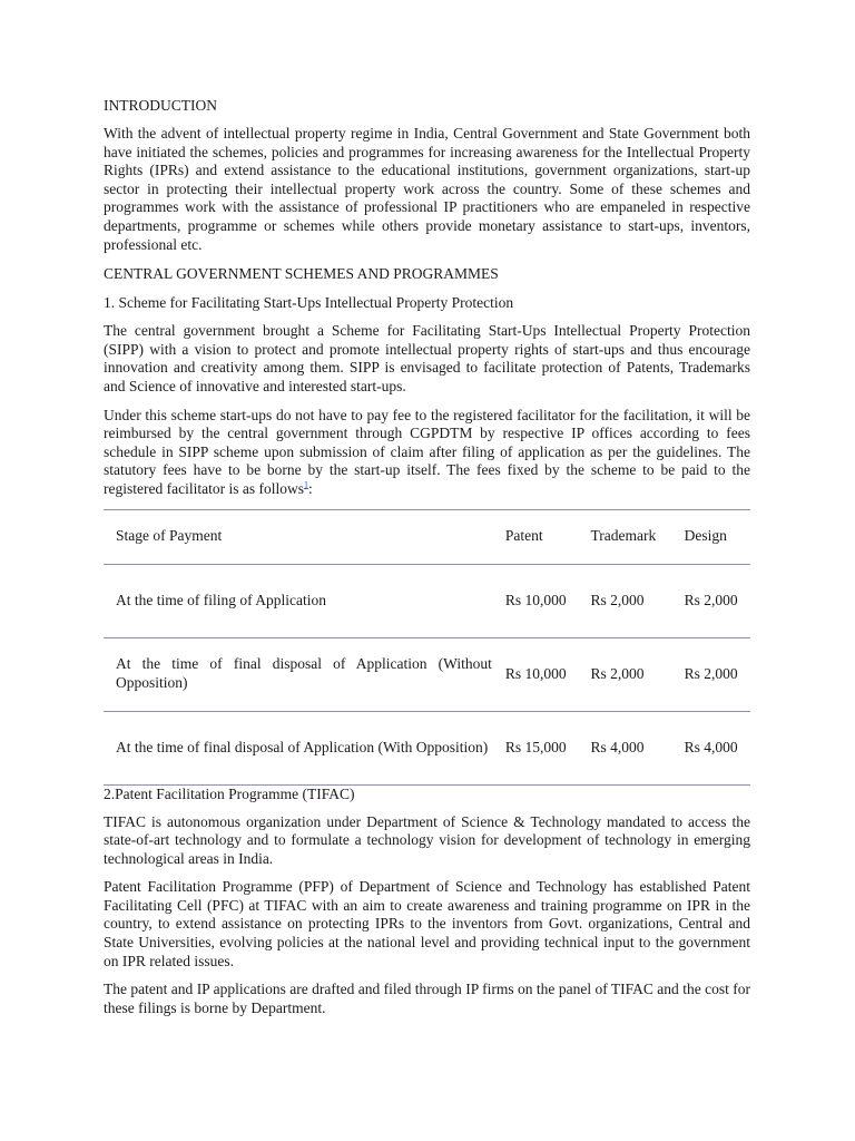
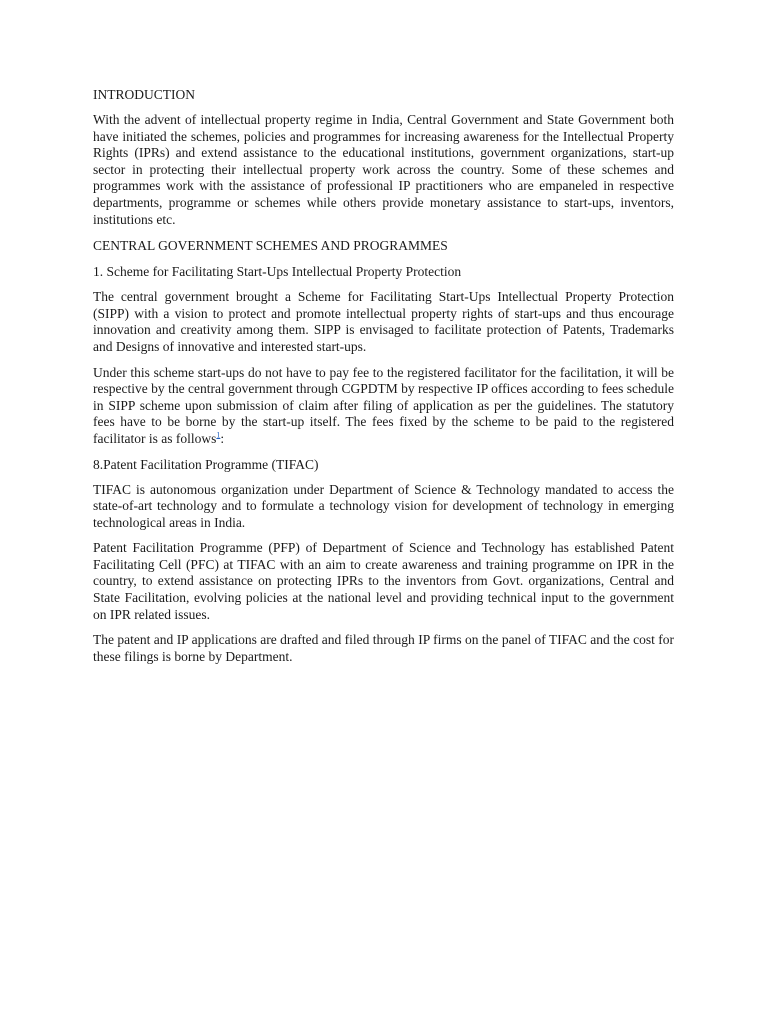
  INTRODUCTION
- With the advent of intellectual property regime in India, Central Government and State Government both have initiated the schemes, policies and programmes for increasing awareness for the Intellectual Property Rights (IPRs) and extend assistance to the educational institutions, government organizations, start-up sector in protecting their intellectual property work across the country. Some of these schemes and programmes work with the assistance of professional IP practitioners who are empaneled in respective departments, programme or schemes while others provide monetary assistance to start-ups, inventors, professional etc.
+ With the advent of intellectual property regime in India, Central Government and State Government both have initiated the schemes, policies and programmes for increasing awareness for the Intellectual Property Rights (IPRs) and extend assistance to the educational institutions, government organizations, start-up sector in protecting their intellectual property work across the country. Some of these schemes and programmes work with the assistance of professional IP practitioners who are empaneled in respective departments, programme or schemes while others provide monetary assistance to start-ups, inventors, institutions etc.
  CENTRAL GOVERNMENT SCHEMES AND PROGRAMMES
  1. Scheme for Facilitating Start-Ups Intellectual Property Protection
- The central government brought a Scheme for Facilitating Start-Ups Intellectual Property Protection (SIPP) with a vision to protect and promote intellectual property rights of start-ups and thus encourage innovation and creativity among them. SIPP is envisaged to facilitate protection of Patents, Trademarks and Science of innovative and interested start-ups.
+ The central government brought a Scheme for Facilitating Start-Ups Intellectual Property Protection (SIPP) with a vision to protect and promote intellectual property rights of start-ups and thus encourage innovation and creativity among them. SIPP is envisaged to facilitate protection of Patents, Trademarks and Designs of innovative and interested start-ups.
- Under this scheme start-ups do not have to pay fee to the registered facilitator for the facilitation, it will be reimbursed by the central government through CGPDTM by respective IP offices according to fees schedule in SIPP scheme upon submission of claim after filing of application as per the guidelines. The statutory fees have to be borne by the start-up itself. The fees fixed by the scheme to be paid to the registered facilitator is as follows1:
+ Under this scheme start-ups do not have to pay fee to the registered facilitator for the facilitation, it will be respective by the central government through CGPDTM by respective IP offices according to fees schedule in SIPP scheme upon submission of claim after filing of application as per the guidelines. The statutory fees have to be borne by the start-up itself. The fees fixed by the scheme to be paid to the registered facilitator is as follows1:
- Stage of Payment	Patent	Trademark	Design
- At the time of filing of Application	Rs 10,000	Rs 2,000	Rs 2,000
- At the time of final disposal of Application (Without Opposition)	Rs 10,000	Rs 2,000	Rs 2,000
- At the time of final disposal of Application (With Opposition)	Rs 15,000	Rs 4,000	Rs 4,000
- 2.Patent Facilitation Programme (TIFAC)
+ 8.Patent Facilitation Programme (TIFAC)
  TIFAC is autonomous organization under Department of Science & Technology mandated to access the state-of-art technology and to formulate a technology vision for development of technology in emerging technological areas in India.
- Patent Facilitation Programme (PFP) of Department of Science and Technology has established Patent Facilitating Cell (PFC) at TIFAC with an aim to create awareness and training programme on IPR in the country, to extend assistance on protecting IPRs to the inventors from Govt. organizations, Central and State Universities, evolving policies at the national level and providing technical input to the government on IPR related issues.
+ Patent Facilitation Programme (PFP) of Department of Science and Technology has established Patent Facilitating Cell (PFC) at TIFAC with an aim to create awareness and training programme on IPR in the country, to extend assistance on protecting IPRs to the inventors from Govt. organizations, Central and State Facilitation, evolving policies at the national level and providing technical input to the government on IPR related issues.
  The patent and IP applications are drafted and filed through IP firms on the panel of TIFAC and the cost for these filings is borne by Department.
